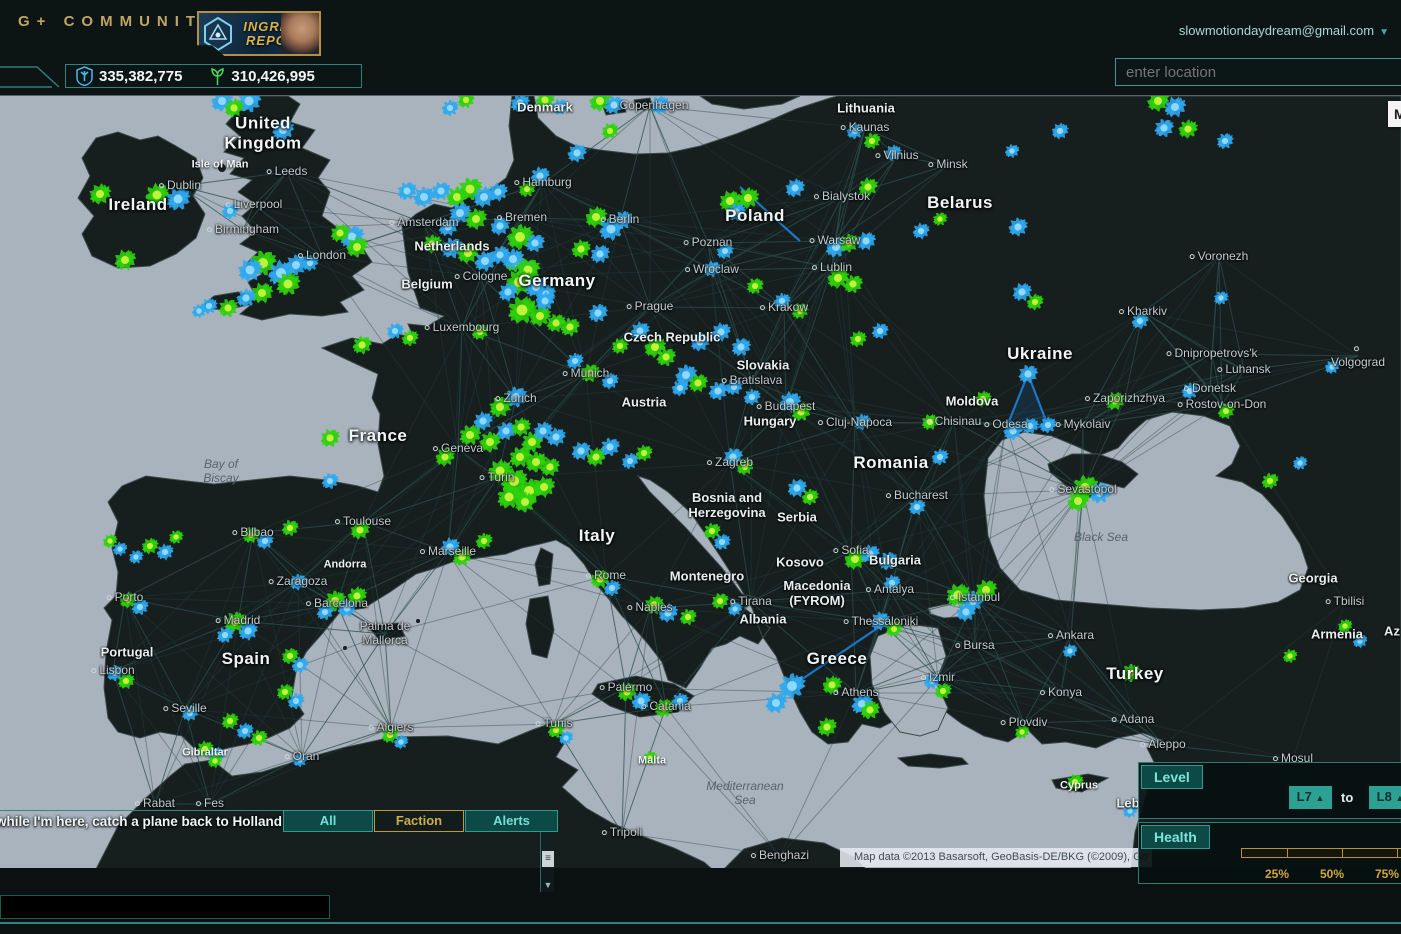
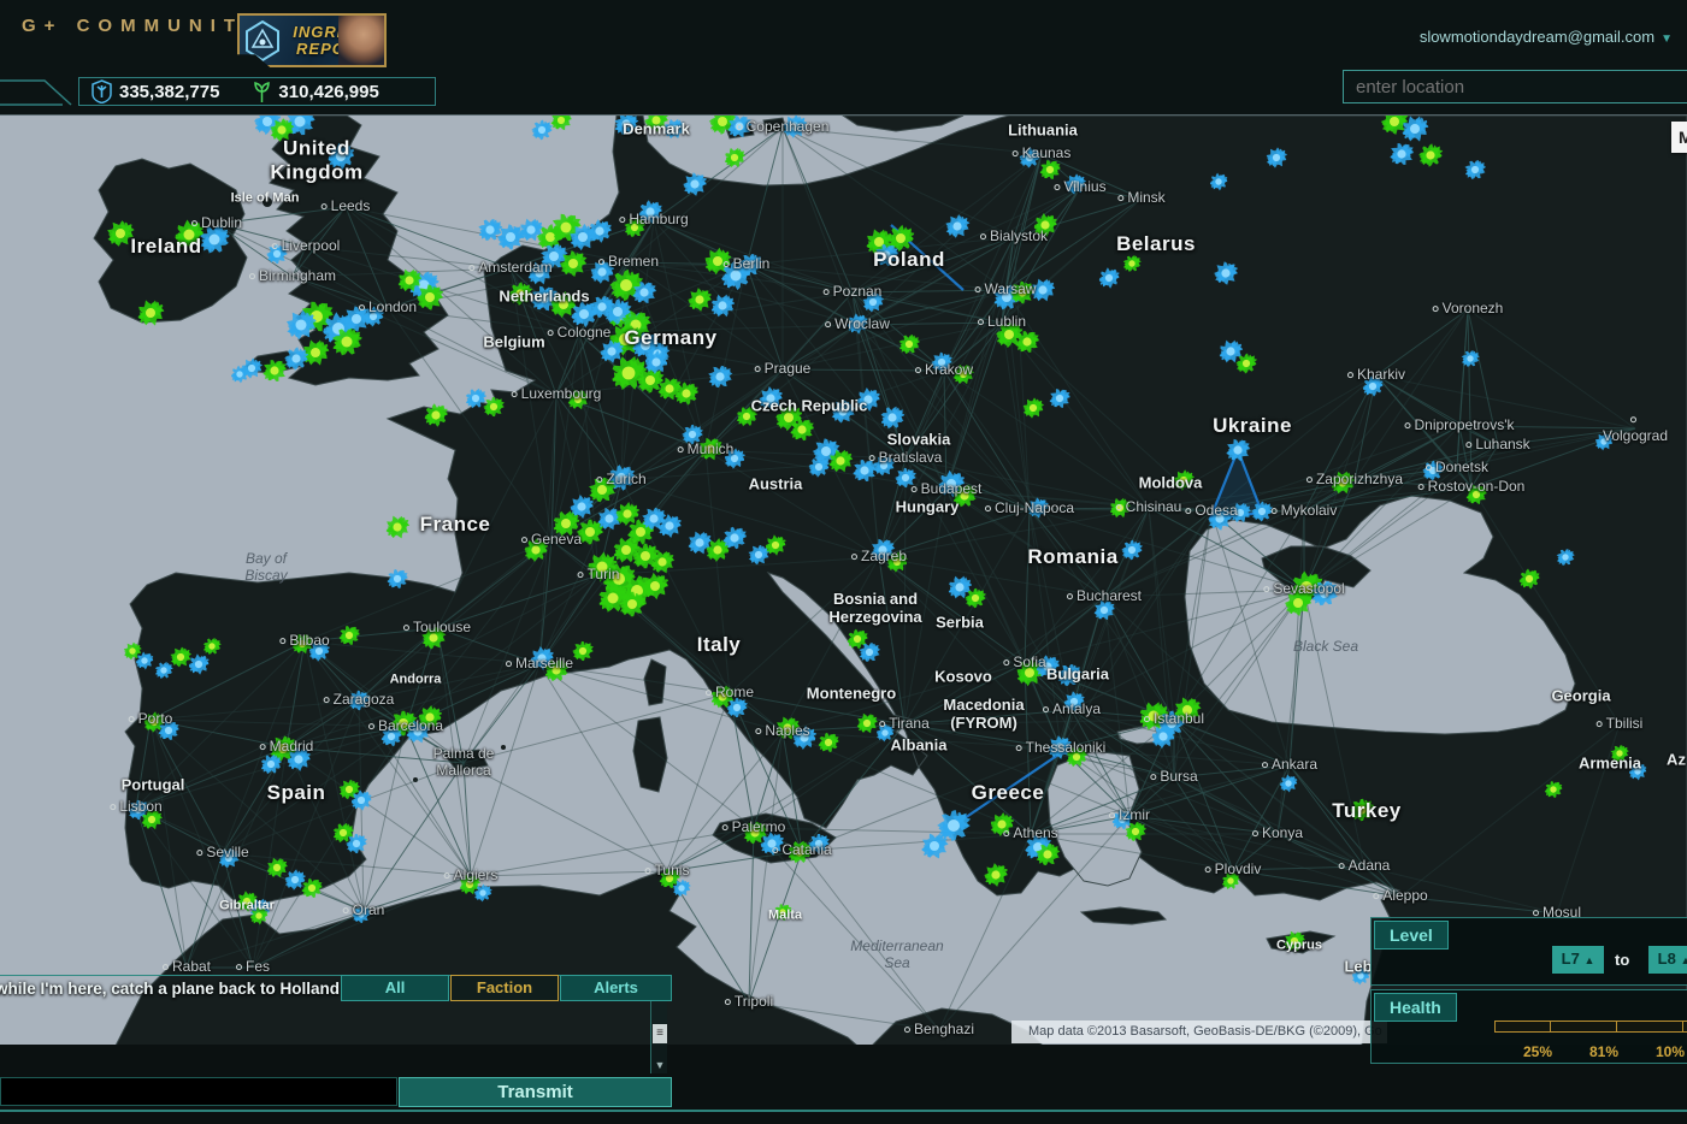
  G+ COMMUNIT
  335,382,775
  310,426,995
  slowmotiondaydream@gmail.com ▼
  enter location
  Map data ©2013 Basarsoft, GeoBasis-DE/BKG (©2009),
  United
  Kingdom
  Ireland
  Germany
  France
  Poland
  Ukraine
  Romania
  Turkey
  Spain
  Italy
  Belarus
  Greece
  Netherlands
  Belgium
  Lithuania
  Czech Republic
  Austria
  Slovakia
  Hungary
  Moldova
  Serbia
  Bosnia and
  Herzegovina
  Bulgaria
  Portugal
  Montenegro
  Kosovo
  Macedonia
  (FYROM)
  Albania
  Georgia
  Armenia
  Denmark
  Leb
  Az
  Isle of Man
  Andorra
  Gibraltar
  Malta
  Cyprus
  Dublin
  Leeds
  Liverpool
  Birmingham
  London
  Amsterdam
  Bremen
  Hamburg
  Copenhagen
  Berlin
  Cologne
  Luxembourg
  Poznan
  Warsaw
  Wroclaw
  Lublin
  Kaunas
  Vilnius
  Minsk
  Bialystok
  Prague
  Krakow
  Munich
  Bratislava
  Budapest
  Cluj-Napoca
  Bucharest
  Zagreb
  Zurich
  Geneva
  Turin
  Rome
  Naples
  Palermo
  Catania
  Marseille
  Toulouse
  Zaragoza
  Barcelona
  Madrid
  Bilbao
  Porto
  Lisbon
  Seville
  Rabat
  Fes
  Oran
  Algiers
  Tunis
  Tripoli
  Benghazi
  Sofia
  Antalya
  Thessaloniki
  Athens
  Tirana
  Istanbul
  Bursa
  Ankara
  Izmir
  Konya
  Plovdiv
  Adana
  Aleppo
  Mosul
  Chisinau
  Odesa
  Mykolaiv
  Sevastopol
  Kharkiv
  Dnipropetrovs'k
  Voronezh
  Luhansk
  Donetsk
  Zaporizhzhya
  Rostov-on-Don
  Volgograd
  Tbilisi
  Palma de
  Mallorca
  Bay of
  Biscay
  Black Sea
  Mediterranean
  Sea
  M
  while I'm here, catch a plane back to Holland
  All
  Faction
  Alerts
  ≡
  ▼
+ Transmit
  Level
  L7 ▲
  to
  L8 ▲
  Health
  25%
- 50%
+ 81%
- 75%
+ 10%
